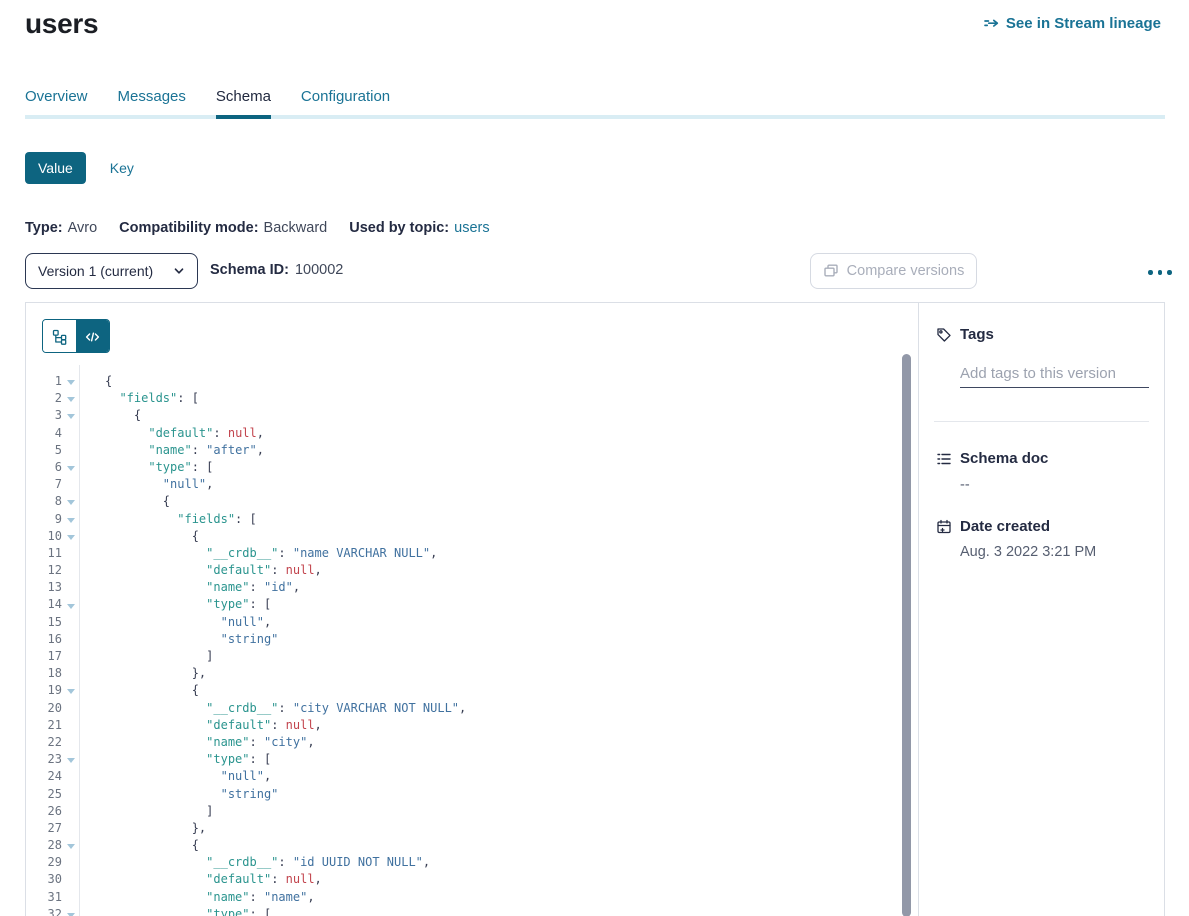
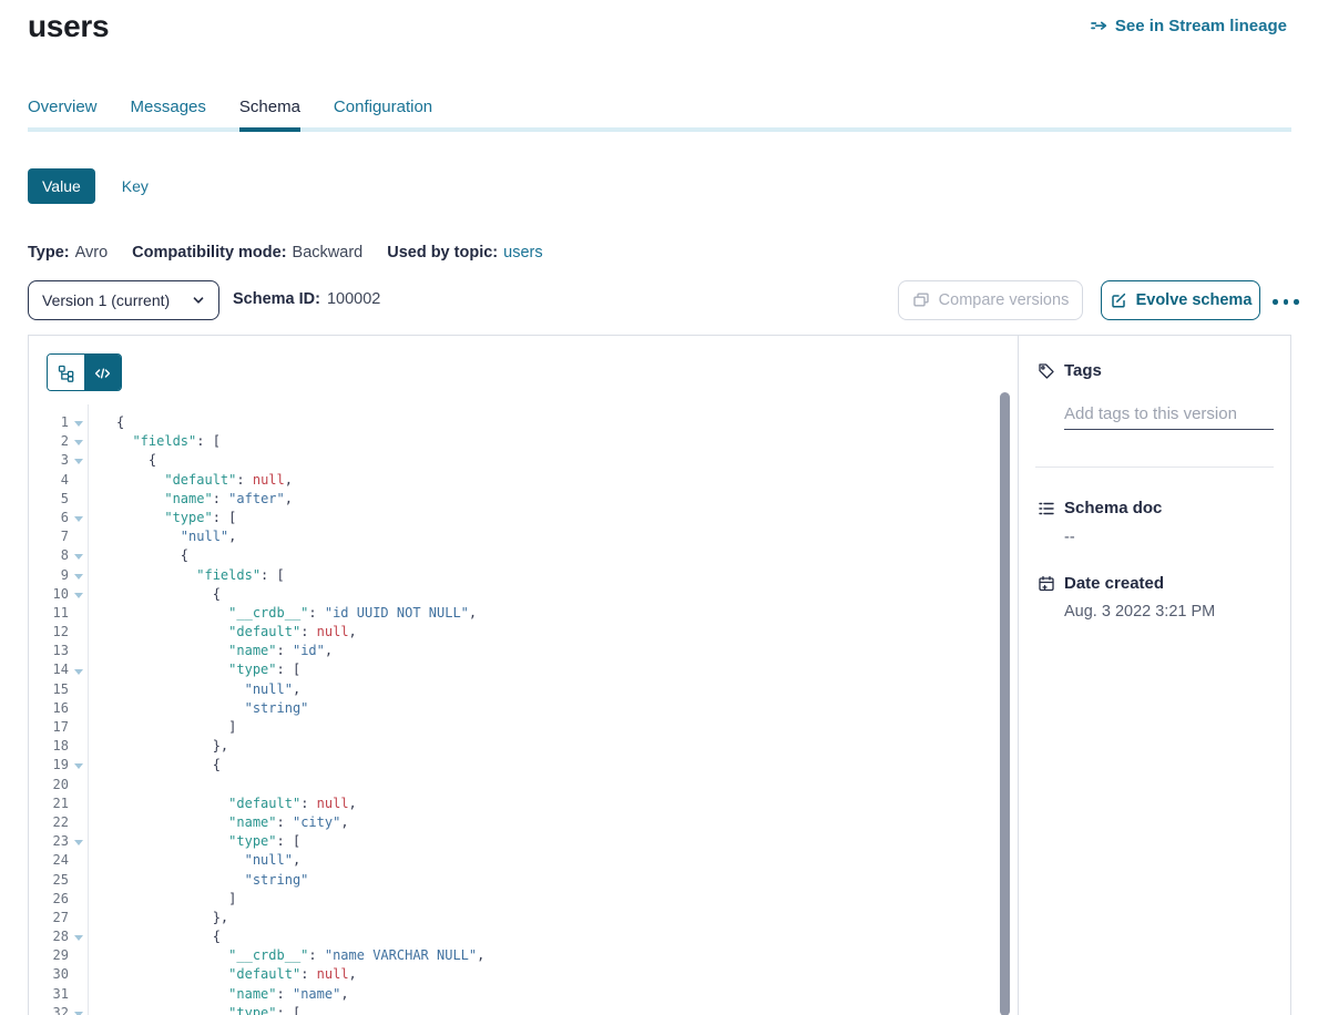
  users
  See in Stream lineage
  Overview
  Messages
  Schema
  Configuration
  Value
  Key
  Type:
  Avro
  Compatibility mode:
  Backward
  Used by topic:
  users
  Version 1 (current)
  Schema ID:
  100002
  Compare versions
+ Evolve schema
  1
  {
  2
  "fields": [
  3
  {
  4
  "default": null,
  5
  "name": "after",
  6
  "type": [
  7
  "null",
  8
  {
  9
  "fields": [
  10
  {
  11
- "__crdb__": "name VARCHAR NULL",
+ "__crdb__": "id UUID NOT NULL",
  12
  "default": null,
  13
  "name": "id",
  14
  "type": [
  15
  "null",
  16
  "string"
  17
  ]
  18
  },
  19
  {
  20
- "__crdb__": "city VARCHAR NOT NULL",
  21
  "default": null,
  22
  "name": "city",
  23
  "type": [
  24
  "null",
  25
  "string"
  26
  ]
  27
  },
  28
  {
  29
- "__crdb__": "id UUID NOT NULL",
+ "__crdb__": "name VARCHAR NULL",
  30
  "default": null,
  31
  "name": "name",
  32
  "type": [
  Tags
  Add tags to this version
  Schema doc
  --
  Date created
  Aug. 3 2022 3:21 PM
